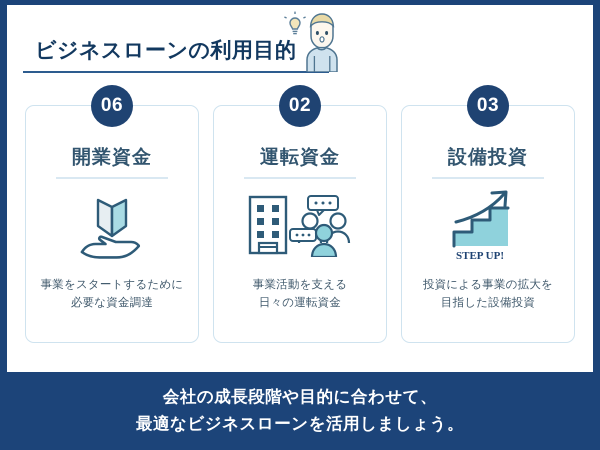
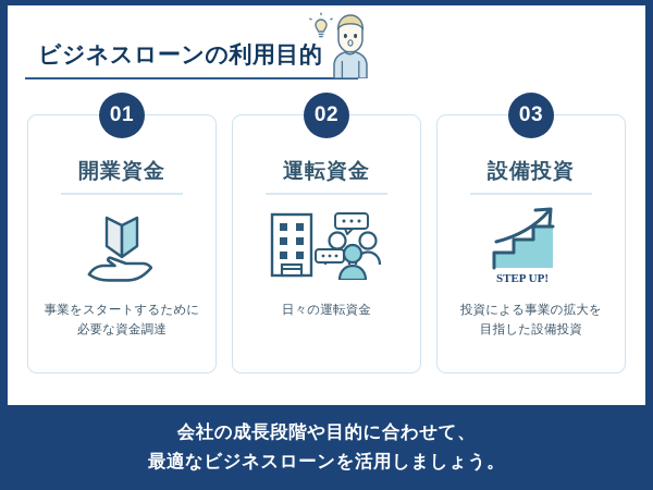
  ビジネスローンの利用目的
- 06
+ 01
  開業資金
  事業をスタートするために
  必要な資金調達
  02
  運転資金
- 事業活動を支える
  日々の運転資金
  03
  設備投資
  STEP UP!
  投資による事業の拡大を
  目指した設備投資
  会社の成長段階や目的に合わせて、
  最適なビジネスローンを活用しましょう。
